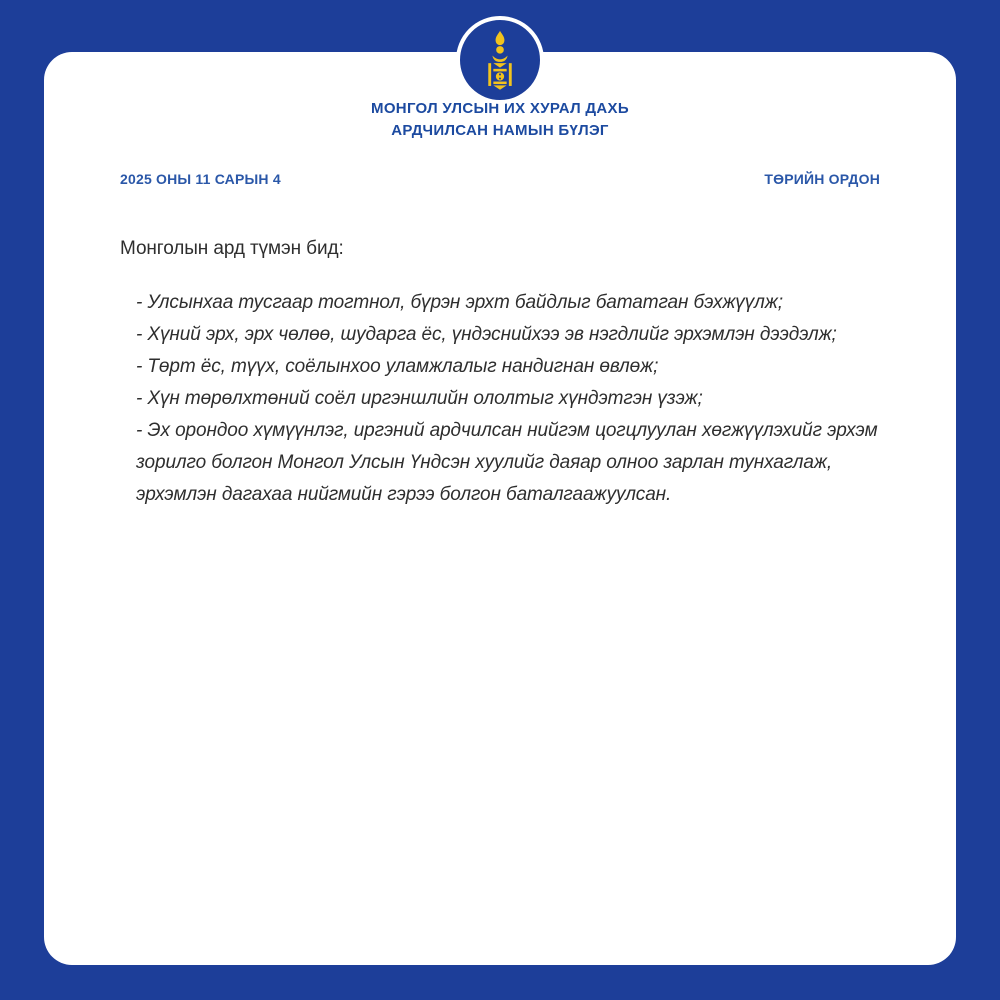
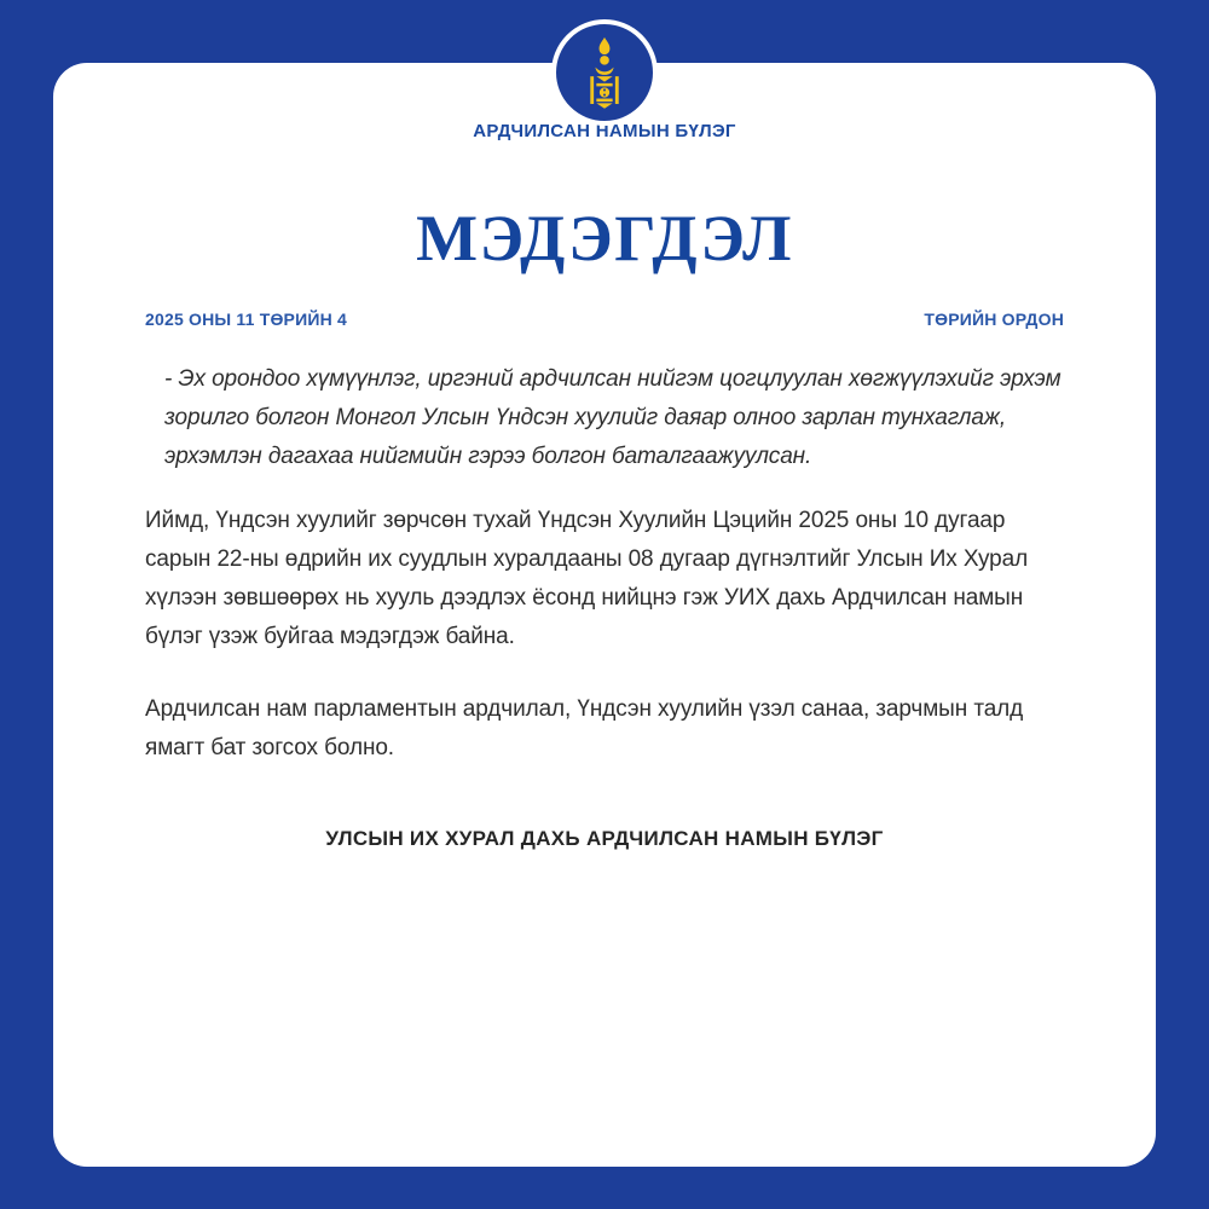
- МОНГОЛ УЛСЫН ИХ ХУРАЛ ДАХЬ
  АРДЧИЛСАН НАМЫН БҮЛЭГ
+ МЭДЭГДЭЛ
- 2025 ОНЫ 11 САРЫН 4
+ 2025 ОНЫ 11 ТӨРИЙН 4
  ТӨРИЙН ОРДОН
- Монголын ард түмэн бид:
- - Улсынхаа тусгаар тогтнол, бүрэн эрхт байдлыг бататган бэхжүүлж;
- - Хүний эрх, эрх чөлөө, шударга ёс, үндэснийхээ эв нэгдлийг эрхэмлэн дээдэлж;
- - Төрт ёс, түүх, соёлынхоо уламжлалыг нандигнан өвлөж;
- - Хүн төрөлхтөний соёл иргэншлийн ололтыг хүндэтгэн үзэж;
  - Эх орондоо хүмүүнлэг, иргэний ардчилсан нийгэм цогцлуулан хөгжүүлэхийг эрхэм зорилго болгон Монгол Улсын Үндсэн хуулийг даяар олноо зарлан тунхаглаж, эрхэмлэн дагахаа нийгмийн гэрээ болгон баталгаажуулсан.
+ Иймд, Үндсэн хуулийг зөрчсөн тухай Үндсэн Хуулийн Цэцийн 2025 оны 10 дугаар сарын 22-ны өдрийн их суудлын хуралдааны 08 дугаар дүгнэлтийг Улсын Их Хурал хүлээн зөвшөөрөх нь хууль дээдлэх ёсонд нийцнэ гэж УИХ дахь Ардчилсан намын бүлэг үзэж буйгаа мэдэгдэж байна.
+ Ардчилсан нам парламентын ардчилал, Үндсэн хуулийн үзэл санаа, зарчмын талд ямагт бат зогсох болно.
+ УЛСЫН ИХ ХУРАЛ ДАХЬ АРДЧИЛСАН НАМЫН БҮЛЭГ
